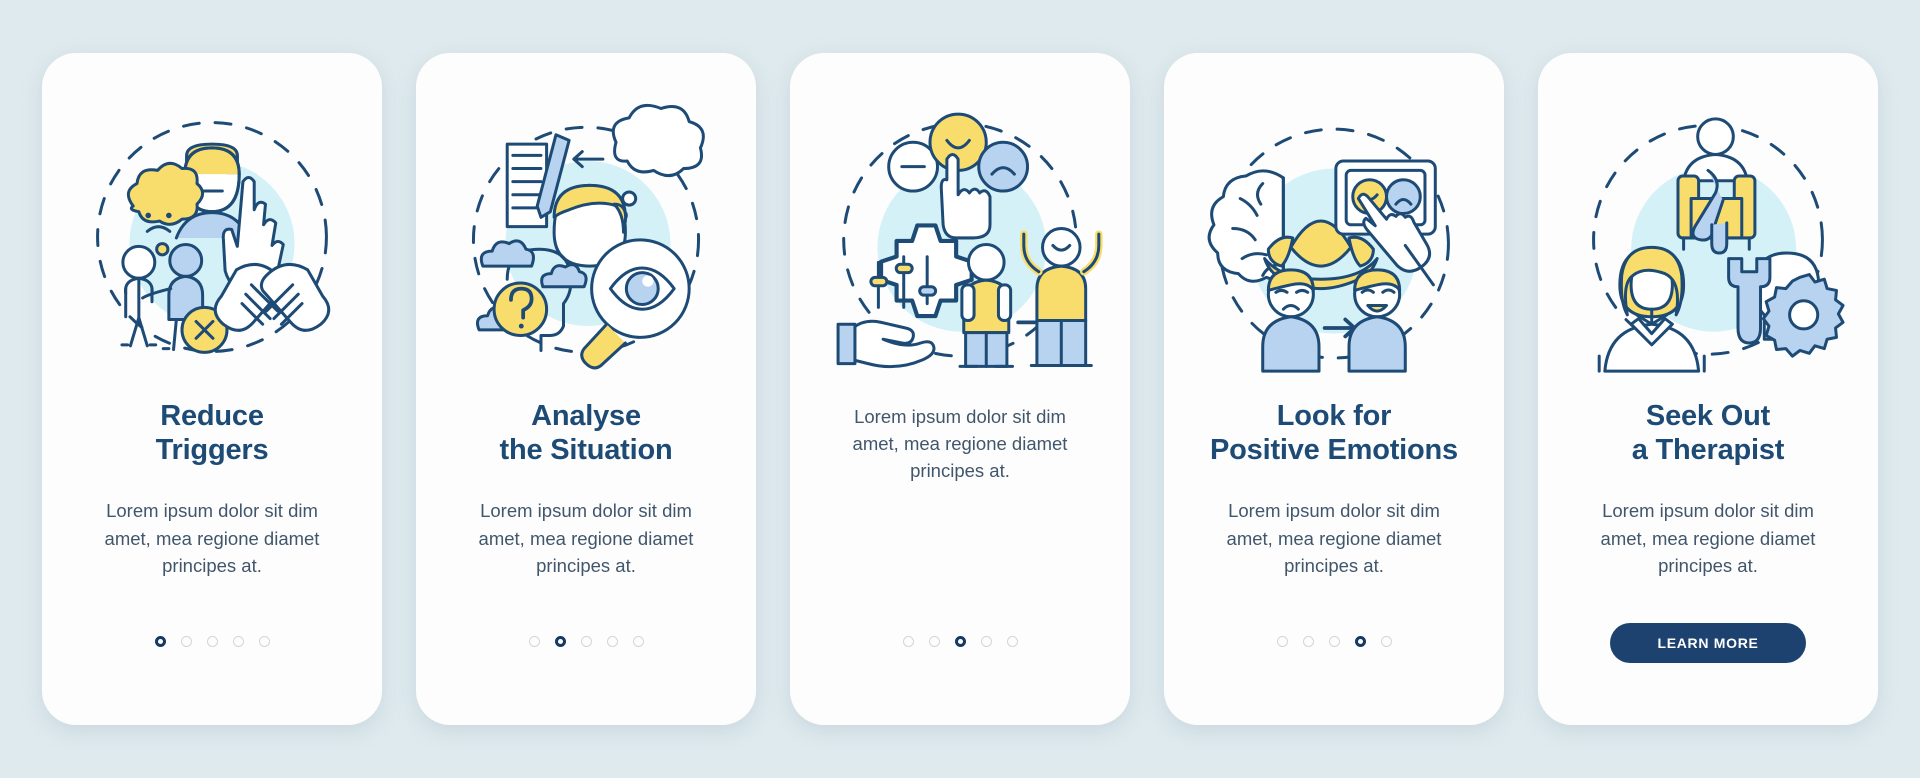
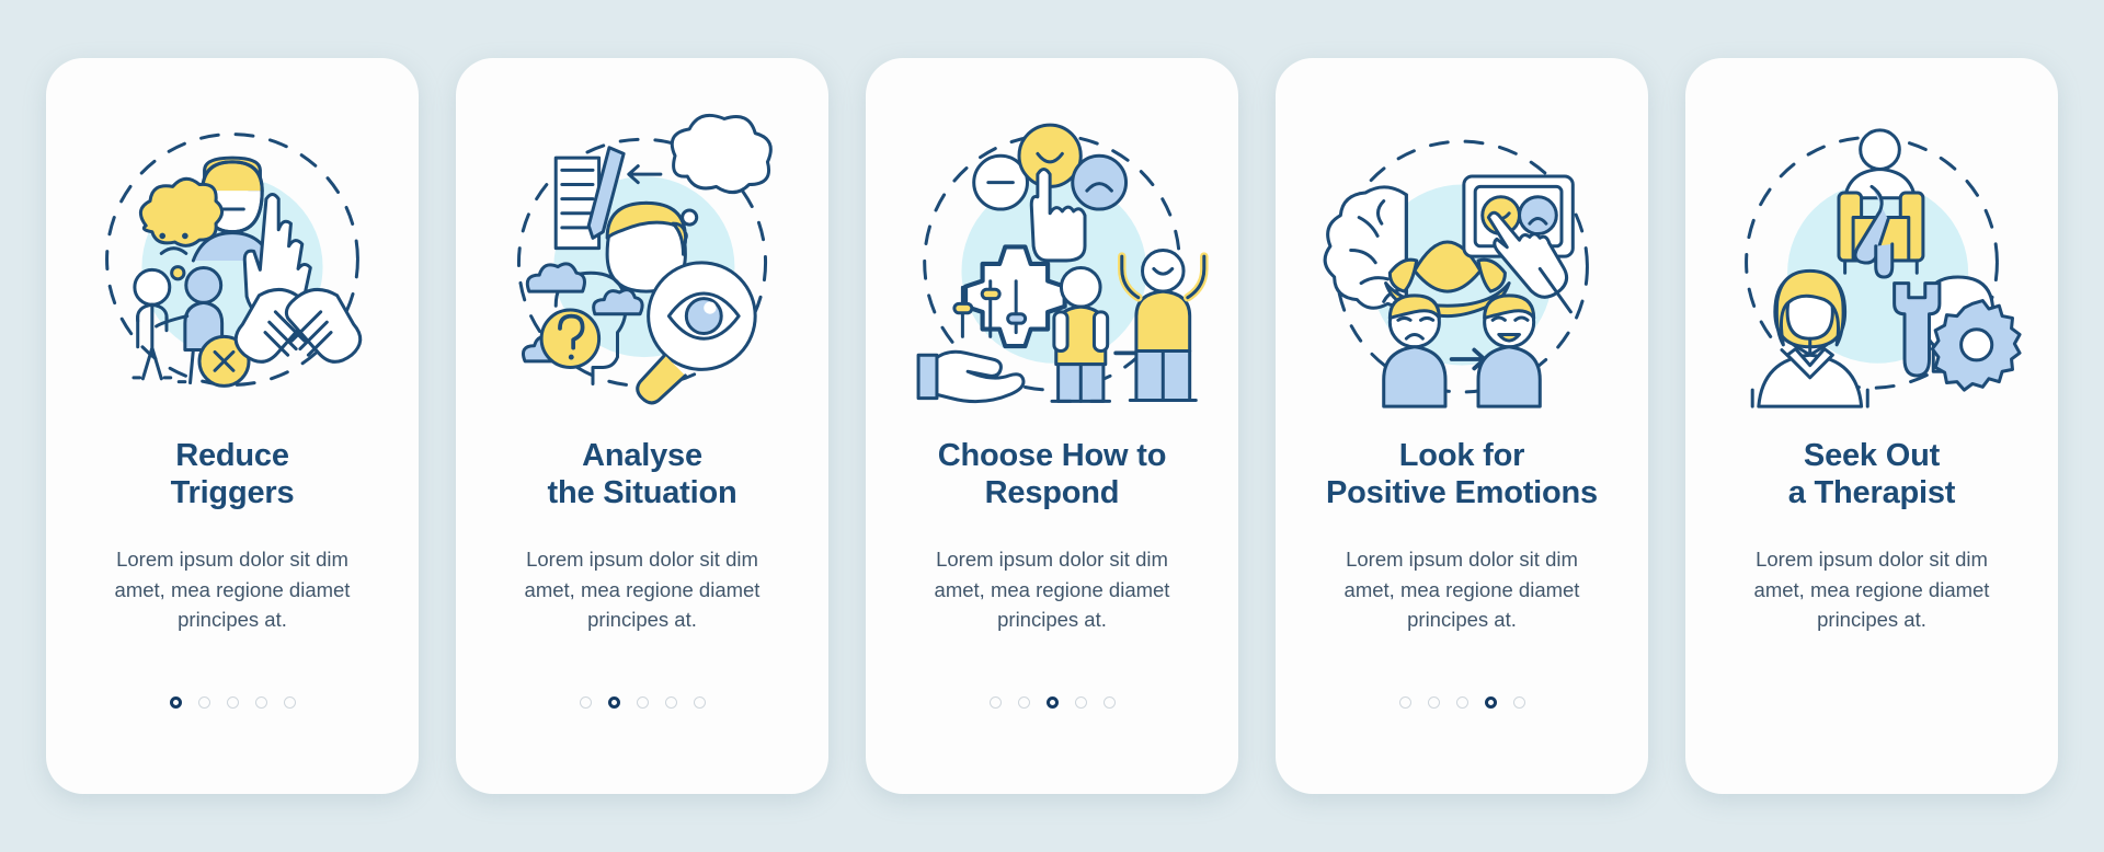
  Reduce
  Triggers
  Lorem ipsum dolor sit dim amet, mea regione diamet principes at.
  Analyse
  the Situation
  Lorem ipsum dolor sit dim amet, mea regione diamet principes at.
+ Choose How to
+ Respond
  Lorem ipsum dolor sit dim amet, mea regione diamet principes at.
  Look for
  Positive Emotions
  Lorem ipsum dolor sit dim amet, mea regione diamet principes at.
  Seek Out
  a Therapist
  Lorem ipsum dolor sit dim amet, mea regione diamet principes at.
- LEARN MORE
